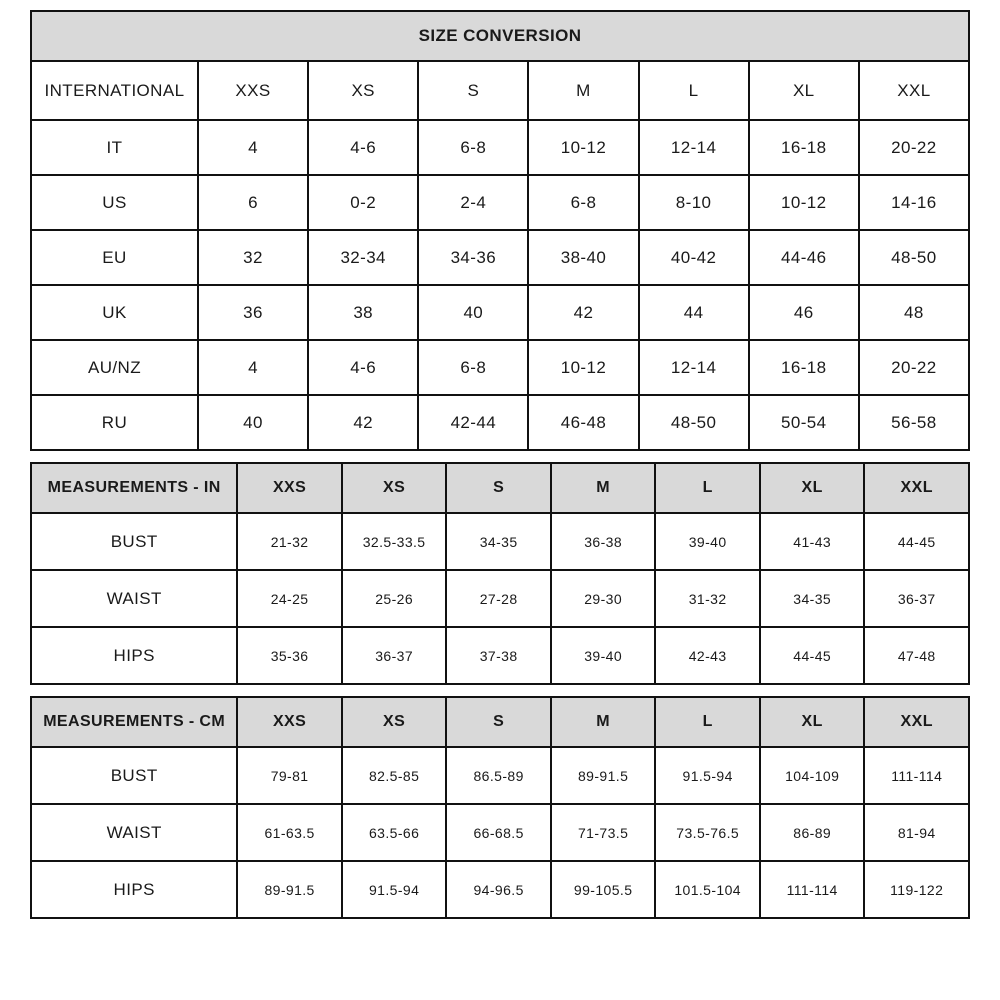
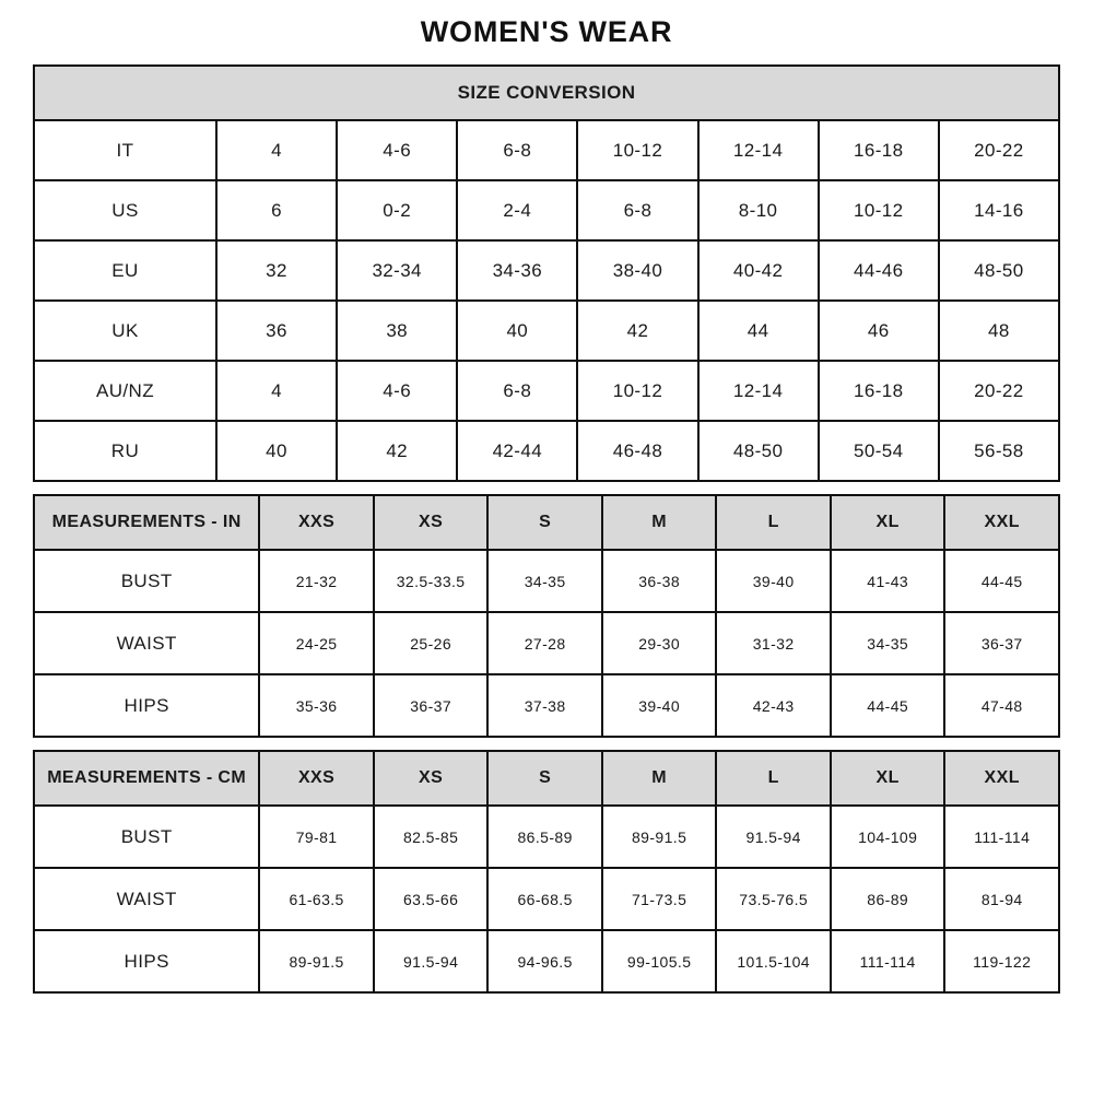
+ WOMEN'S WEAR
  SIZE CONVERSION
- INTERNATIONAL	XXS	XS	S	M	L	XL	XXL
  IT	4	4-6	6-8	10-12	12-14	16-18	20-22
  US	6	0-2	2-4	6-8	8-10	10-12	14-16
  EU	32	32-34	34-36	38-40	40-42	44-46	48-50
  UK	36	38	40	42	44	46	48
  AU/NZ	4	4-6	6-8	10-12	12-14	16-18	20-22
  RU	40	42	42-44	46-48	48-50	50-54	56-58
  MEASUREMENTS - IN	XXS	XS	S	M	L	XL	XXL
  BUST	21-32	32.5-33.5	34-35	36-38	39-40	41-43	44-45
  WAIST	24-25	25-26	27-28	29-30	31-32	34-35	36-37
  HIPS	35-36	36-37	37-38	39-40	42-43	44-45	47-48
  MEASUREMENTS - CM	XXS	XS	S	M	L	XL	XXL
  BUST	79-81	82.5-85	86.5-89	89-91.5	91.5-94	104-109	111-114
  WAIST	61-63.5	63.5-66	66-68.5	71-73.5	73.5-76.5	86-89	81-94
  HIPS	89-91.5	91.5-94	94-96.5	99-105.5	101.5-104	111-114	119-122
